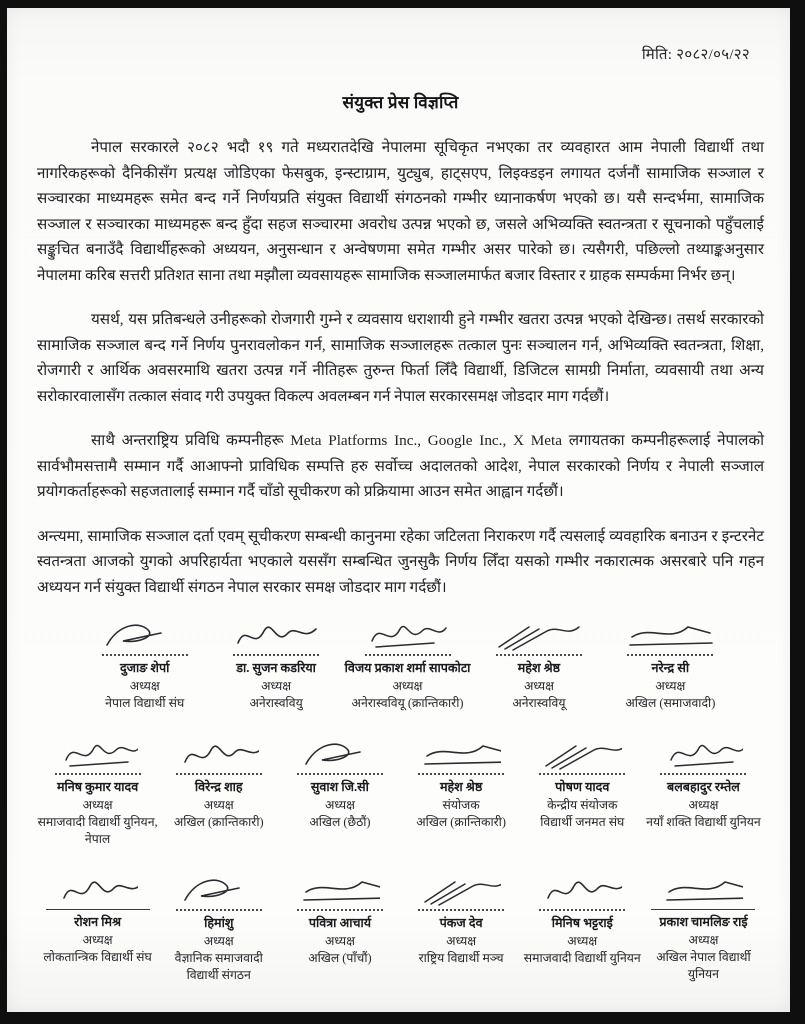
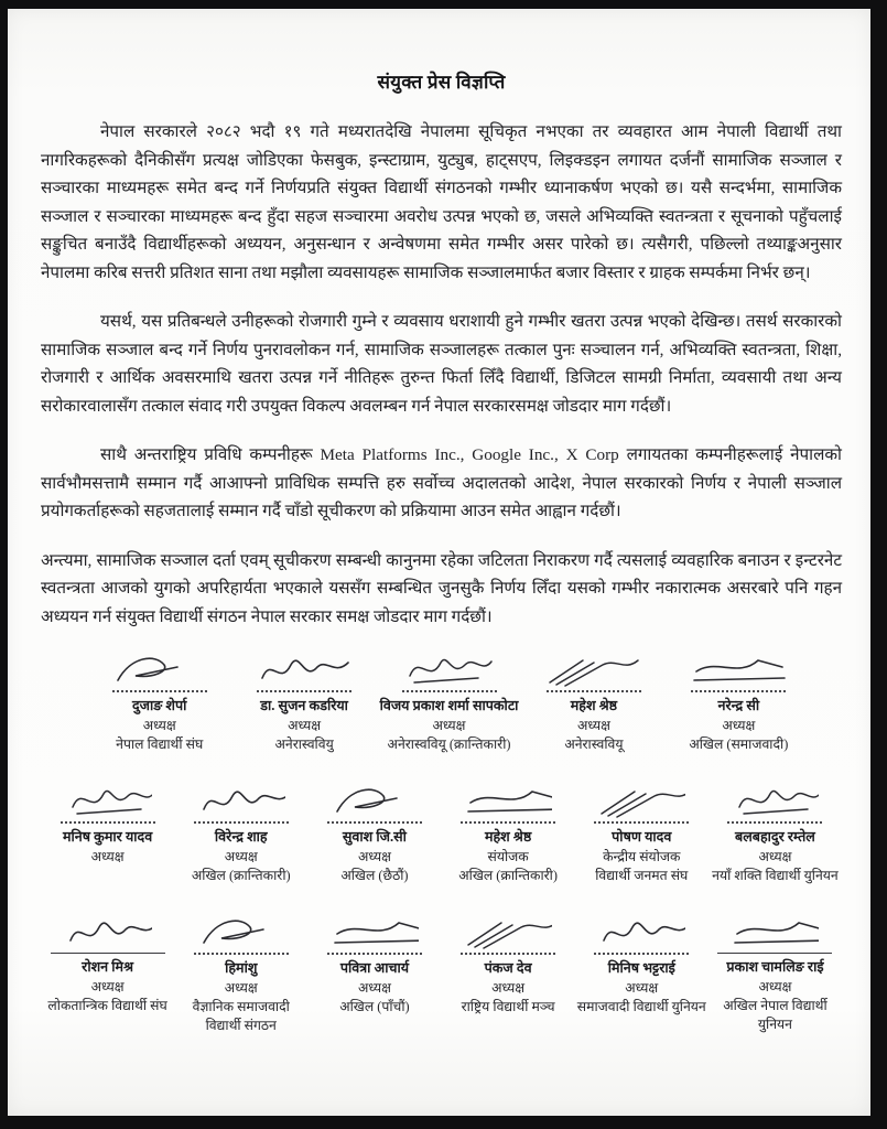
- मिति: २०८२/०५/२२
  संयुक्त प्रेस विज्ञप्ति
  नेपाल सरकारले २०८२ भदौ १९ गते मध्यरातदेखि नेपालमा सूचिकृत नभएका तर व्यवहारत आम नेपाली विद्यार्थी तथा नागरिकहरूको दैनिकीसँग प्रत्यक्ष जोडिएका फेसबुक, इन्स्टाग्राम, युट्युब, हाट्सएप, लिइक्डइन लगायत दर्जनौं सामाजिक सञ्जाल र सञ्चारका माध्यमहरू समेत बन्द गर्ने निर्णयप्रति संयुक्त विद्यार्थी संगठनको गम्भीर ध्यानाकर्षण भएको छ। यसै सन्दर्भमा, सामाजिक सञ्जाल र सञ्चारका माध्यमहरू बन्द हुँदा सहज सञ्चारमा अवरोध उत्पन्न भएको छ, जसले अभिव्यक्ति स्वतन्त्रता र सूचनाको पहुँचलाई सङ्कुचित बनाउँदै विद्यार्थीहरूको अध्ययन, अनुसन्धान र अन्वेषणमा समेत गम्भीर असर पारेको छ। त्यसैगरी, पछिल्लो तथ्याङ्कअनुसार नेपालमा करिब सत्तरी प्रतिशत साना तथा मझौला व्यवसायहरू सामाजिक सञ्जालमार्फत बजार विस्तार र ग्राहक सम्पर्कमा निर्भर छन्।
  यसर्थ, यस प्रतिबन्धले उनीहरूको रोजगारी गुम्ने र व्यवसाय धराशायी हुने गम्भीर खतरा उत्पन्न भएको देखिन्छ। तसर्थ सरकारको सामाजिक सञ्जाल बन्द गर्ने निर्णय पुनरावलोकन गर्न, सामाजिक सञ्जालहरू तत्काल पुनः सञ्चालन गर्न, अभिव्यक्ति स्वतन्त्रता, शिक्षा, रोजगारी र आर्थिक अवसरमाथि खतरा उत्पन्न गर्ने नीतिहरू तुरुन्त फिर्ता लिँदै विद्यार्थी, डिजिटल सामग्री निर्माता, व्यवसायी तथा अन्य सरोकारवालासँग तत्काल संवाद गरी उपयुक्त विकल्प अवलम्बन गर्न नेपाल सरकारसमक्ष जोडदार माग गर्दछौं।
- साथै अन्तराष्ट्रिय प्रविधि कम्पनीहरू Meta Platforms Inc., Google Inc., X Meta लगायतका कम्पनीहरूलाई नेपालको सार्वभौमसत्तामै सम्मान गर्दै आआफ्नो प्राविधिक सम्पत्ति हरु सर्वोच्च अदालतको आदेश, नेपाल सरकारको निर्णय र नेपाली सञ्जाल प्रयोगकर्ताहरूको सहजतालाई सम्मान गर्दै चाँडो सूचीकरण को प्रक्रियामा आउन समेत आह्वान गर्दछौं।
+ साथै अन्तराष्ट्रिय प्रविधि कम्पनीहरू Meta Platforms Inc., Google Inc., X Corp लगायतका कम्पनीहरूलाई नेपालको सार्वभौमसत्तामै सम्मान गर्दै आआफ्नो प्राविधिक सम्पत्ति हरु सर्वोच्च अदालतको आदेश, नेपाल सरकारको निर्णय र नेपाली सञ्जाल प्रयोगकर्ताहरूको सहजतालाई सम्मान गर्दै चाँडो सूचीकरण को प्रक्रियामा आउन समेत आह्वान गर्दछौं।
  अन्त्यमा, सामाजिक सञ्जाल दर्ता एवम् सूचीकरण सम्बन्धी कानुनमा रहेका जटिलता निराकरण गर्दै त्यसलाई व्यवहारिक बनाउन र इन्टरनेट स्वतन्त्रता आजको युगको अपरिहार्यता भएकाले यससँग सम्बन्धित जुनसुकै निर्णय लिँदा यसको गम्भीर नकारात्मक असरबारे पनि गहन अध्ययन गर्न संयुक्त विद्यार्थी संगठन नेपाल सरकार समक्ष जोडदार माग गर्दछौं।
  दुजाङ शेर्पा
  अध्यक्ष
  नेपाल विद्यार्थी संघ
  डा. सुजन कडरिया
  अध्यक्ष
  अनेरास्ववियु
  विजय प्रकाश शर्मा सापकोटा
  अध्यक्ष
  अनेरास्ववियू (क्रान्तिकारी)
  महेश श्रेष्ठ
  अध्यक्ष
  अनेरास्ववियू
  नरेन्द्र सी
  अध्यक्ष
  अखिल (समाजवादी)
  मनिष कुमार यादव
  अध्यक्ष
- समाजवादी विद्यार्थी युनियन, नेपाल
  विरेन्द्र शाह
  अध्यक्ष
  अखिल (क्रान्तिकारी)
  सुवाश जि.सी
  अध्यक्ष
  अखिल (छैठौं)
  महेश श्रेष्ठ
  संयोजक
  अखिल (क्रान्तिकारी)
  पोषण यादव
  केन्द्रीय संयोजक
  विद्यार्थी जनमत संघ
  बलबहादुर रम्तेल
  अध्यक्ष
  नयाँ शक्ति विद्यार्थी युनियन
  रोशन मिश्र
  अध्यक्ष
  लोकतान्त्रिक विद्यार्थी संघ
  हिमांशु
  अध्यक्ष
  वैज्ञानिक समाजवादी विद्यार्थी संगठन
  पवित्रा आचार्य
  अध्यक्ष
  अखिल (पाँचौं)
  पंकज देव
  अध्यक्ष
  राष्ट्रिय विद्यार्थी मञ्च
  मिनिष भट्टराई
  अध्यक्ष
  समाजवादी विद्यार्थी युनियन
  प्रकाश चामलिङ राई
  अध्यक्ष
  अखिल नेपाल विद्यार्थी युनियन
